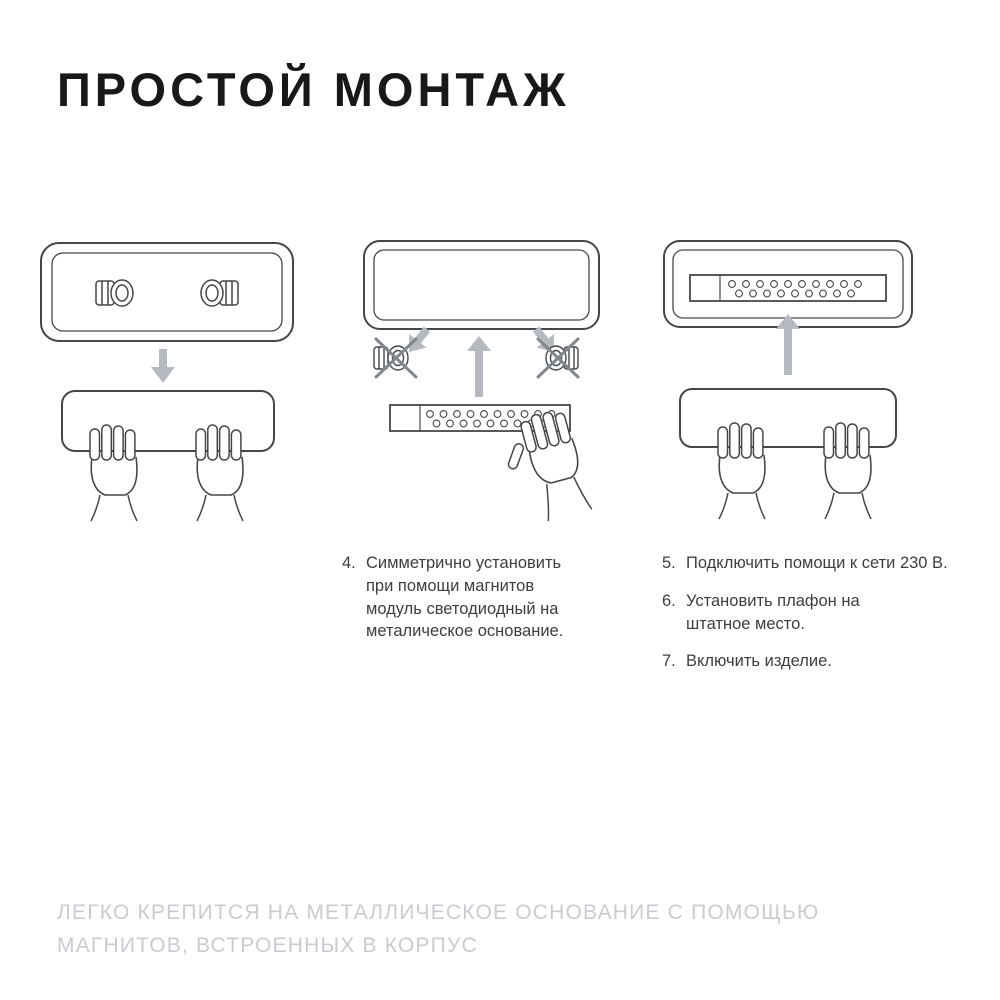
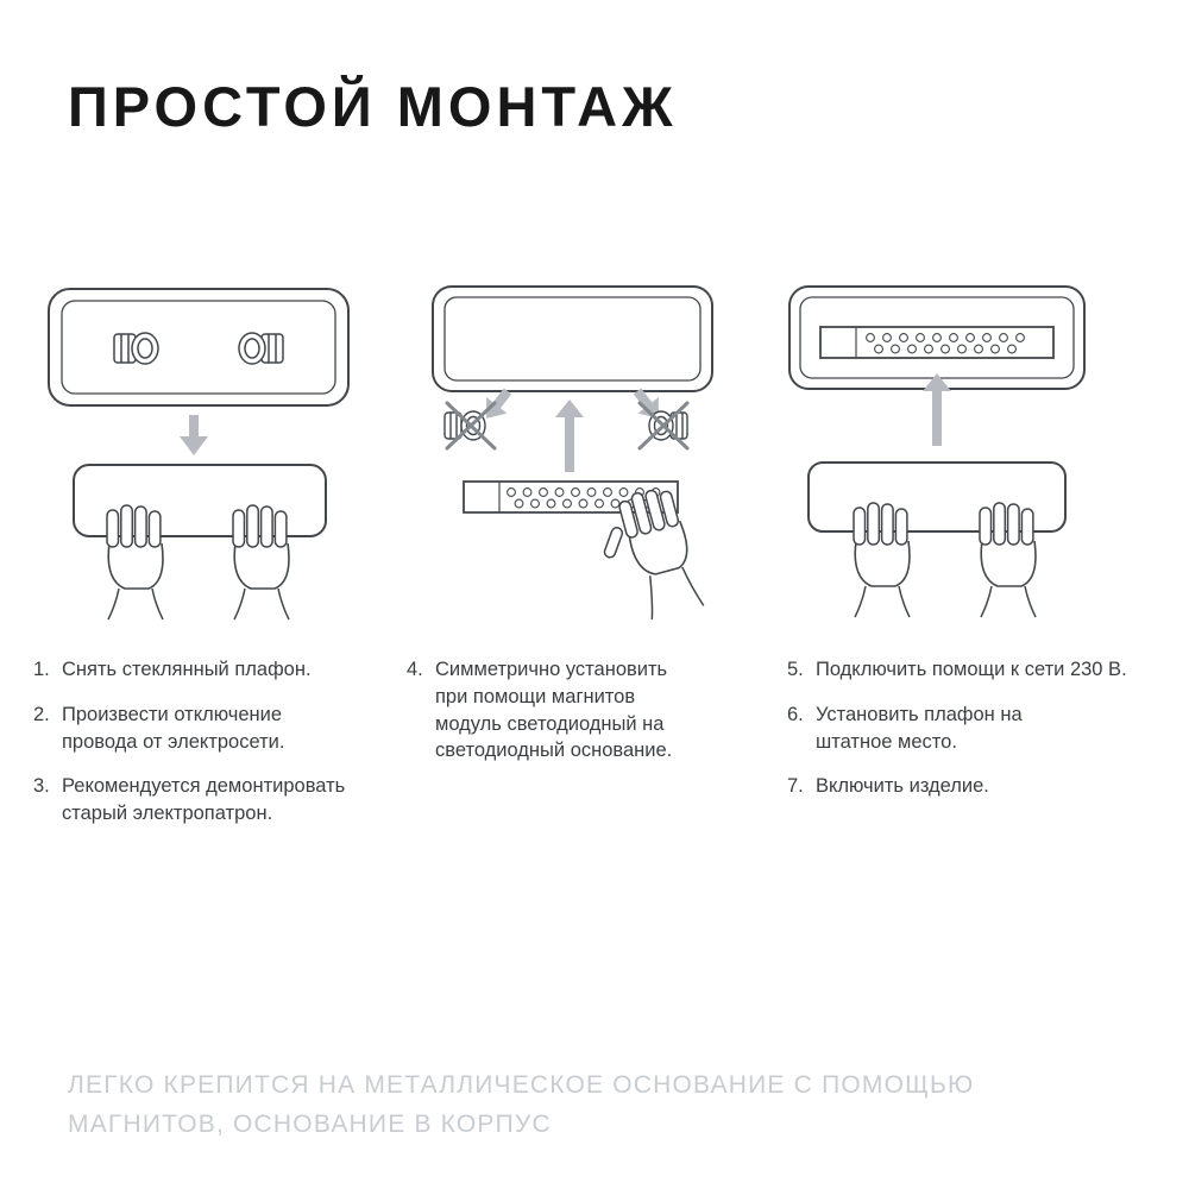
  ПРОСТОЙ МОНТАЖ
+ 1.
+ Снять стеклянный плафон.
+ 2.
+ Произвести отключение провода от электросети.
+ 3.
+ Рекомендуется демонтировать старый электропатрон.
  4.
- Симметрично установить при помощи магнитов модуль светодиодный на металическое основание.
+ Симметрично установить при помощи магнитов модуль светодиодный на светодиодный основание.
  5.
  Подключить помощи к сети 230 В.
  6.
  Установить плафон на штатное место.
  7.
  Включить изделие.
- ЛЕГКО КРЕПИТСЯ НА МЕТАЛЛИЧЕСКОЕ ОСНОВАНИЕ С ПОМОЩЬЮ МАГНИТОВ, ВСТРОЕННЫХ В КОРПУС
+ ЛЕГКО КРЕПИТСЯ НА МЕТАЛЛИЧЕСКОЕ ОСНОВАНИЕ С ПОМОЩЬЮ МАГНИТОВ, ОСНОВАНИЕ В КОРПУС
